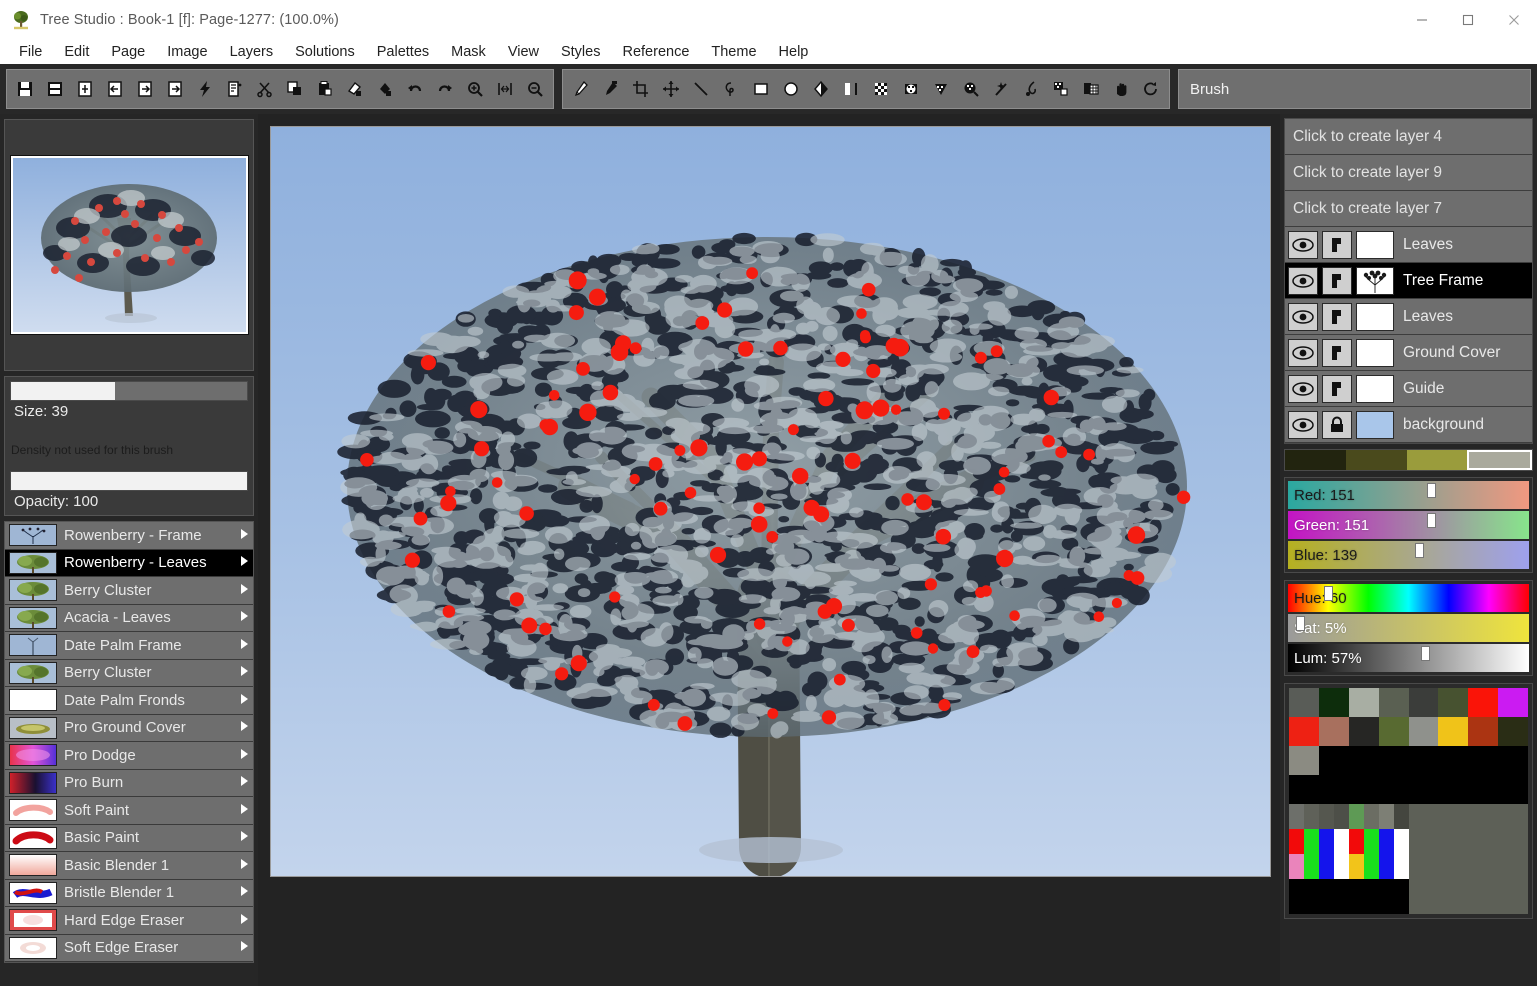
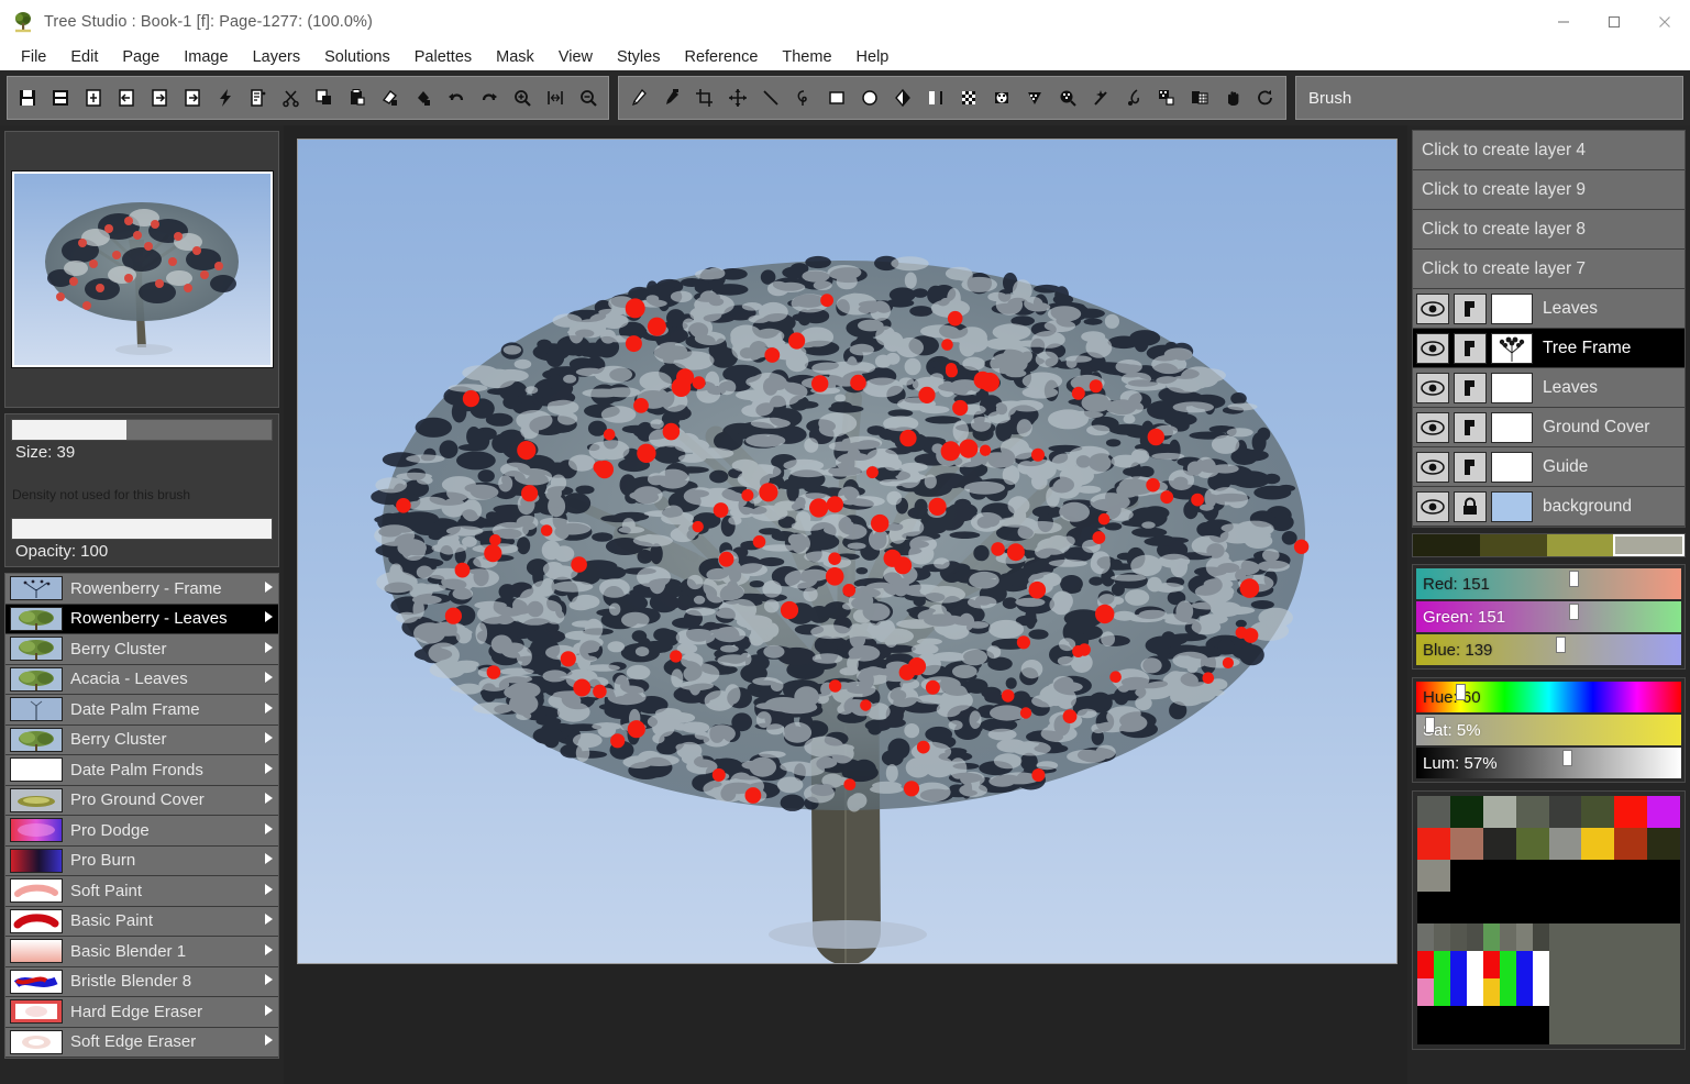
  Tree Studio : Book-1 [f]: Page-1277: (100.0%)
  File
  Edit
  Page
  Image
  Layers
  Solutions
  Palettes
  Mask
  View
  Styles
  Reference
  Theme
  Help
  Brush
  Size: 39
  Density not used for this brush
  Opacity: 100
  Rowenberry - Frame
  Rowenberry - Leaves
  Berry Cluster
  Acacia - Leaves
  Date Palm Frame
  Berry Cluster
  Date Palm Fronds
  Pro Ground Cover
  Pro Dodge
  Pro Burn
  Soft Paint
  Basic Paint
  Basic Blender 1
- Bristle Blender 1
+ Bristle Blender 8
  Hard Edge Eraser
  Soft Edge Eraser
  Click to create layer 4
  Click to create layer 9
+ Click to create layer 8
  Click to create layer 7
  Leaves
  Tree Frame
  Leaves
  Ground Cover
  Guide
  background
  Red: 151
  Green: 151
  Blue: 139
  Hue 60
  at: 5%
  Lum: 57%
